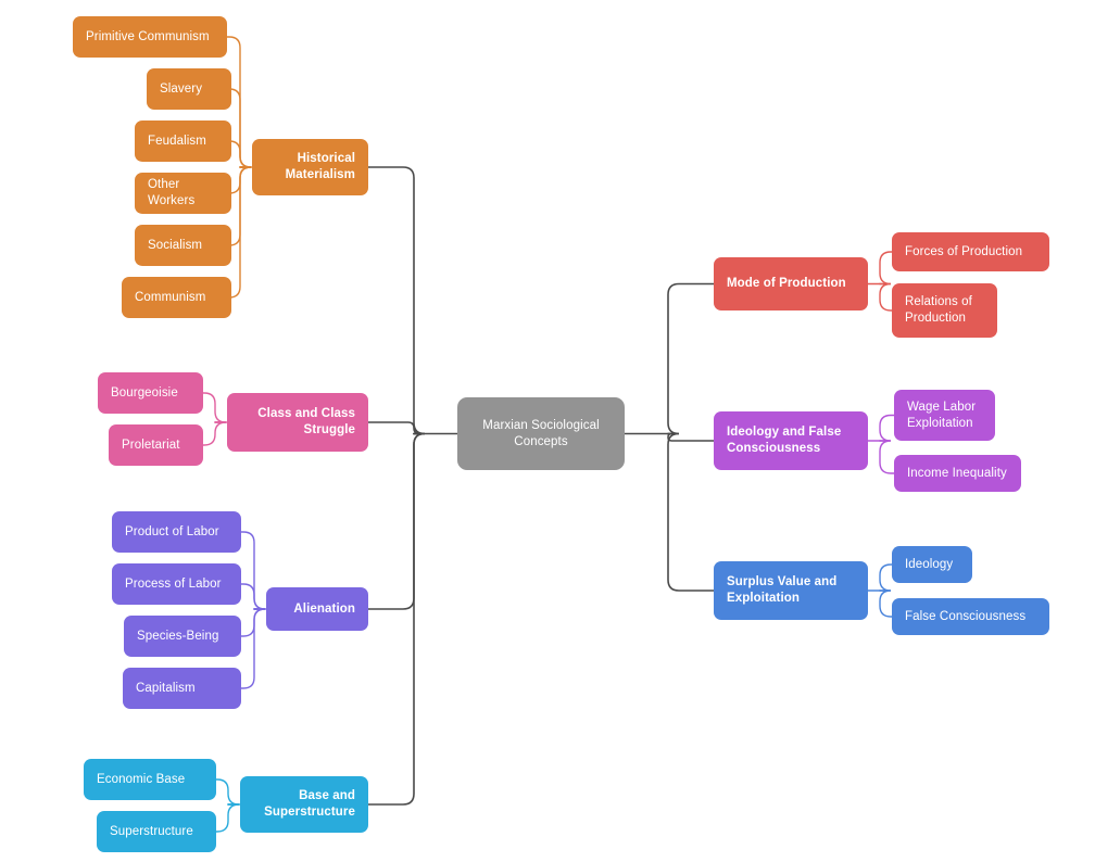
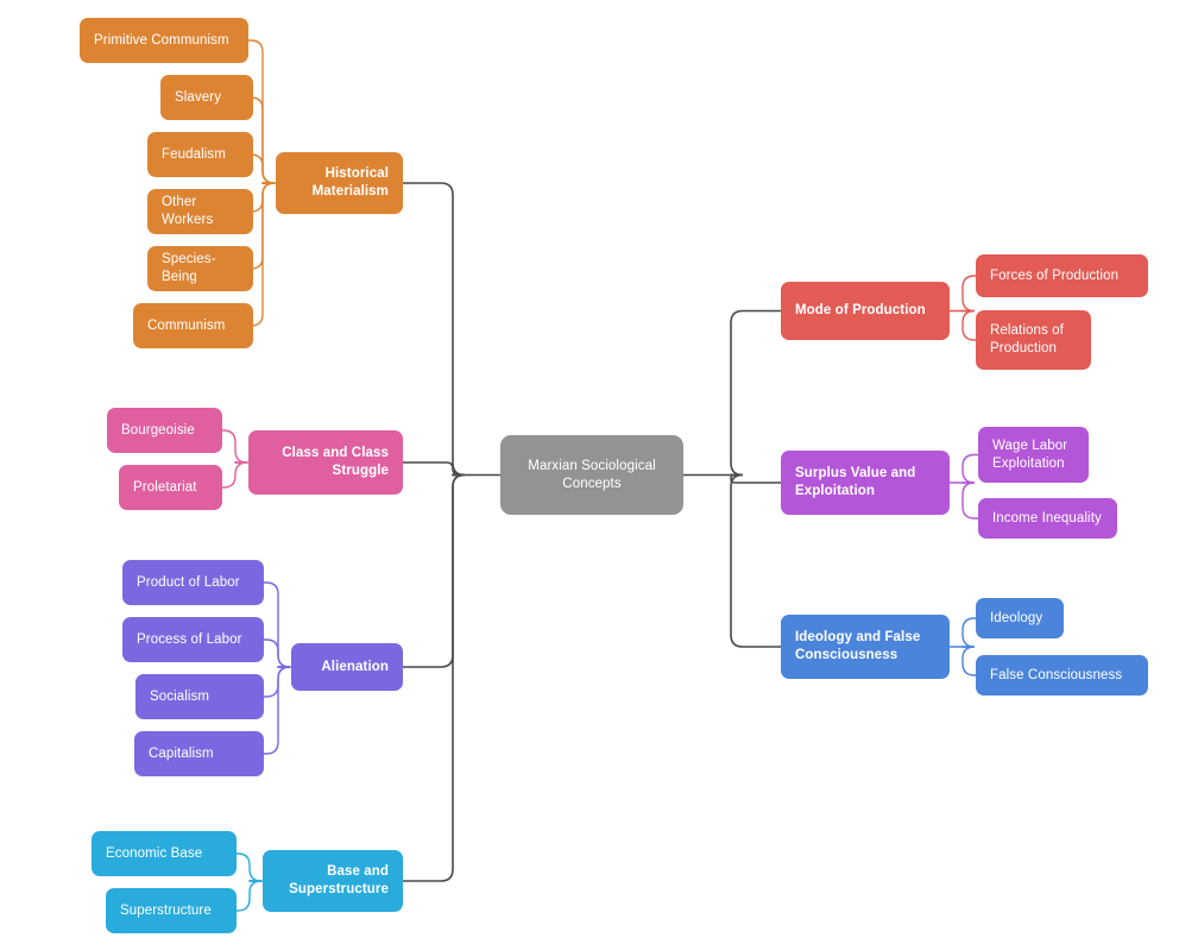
  Marxian Sociological Concepts
  Historical Materialism
  Primitive Communism
  Slavery
  Feudalism
  Other Workers
- Socialism
+ Species-Being
  Communism
  Class and Class Struggle
  Bourgeoisie
  Proletariat
  Alienation
  Product of Labor
  Process of Labor
- Species-Being
+ Socialism
  Capitalism
  Base and Superstructure
  Economic Base
  Superstructure
  Mode of Production
  Forces of Production
  Relations of Production
- Ideology and False Consciousness
+ Surplus Value and Exploitation
  Wage Labor Exploitation
  Income Inequality
- Surplus Value and Exploitation
+ Ideology and False Consciousness
  Ideology
  False Consciousness
